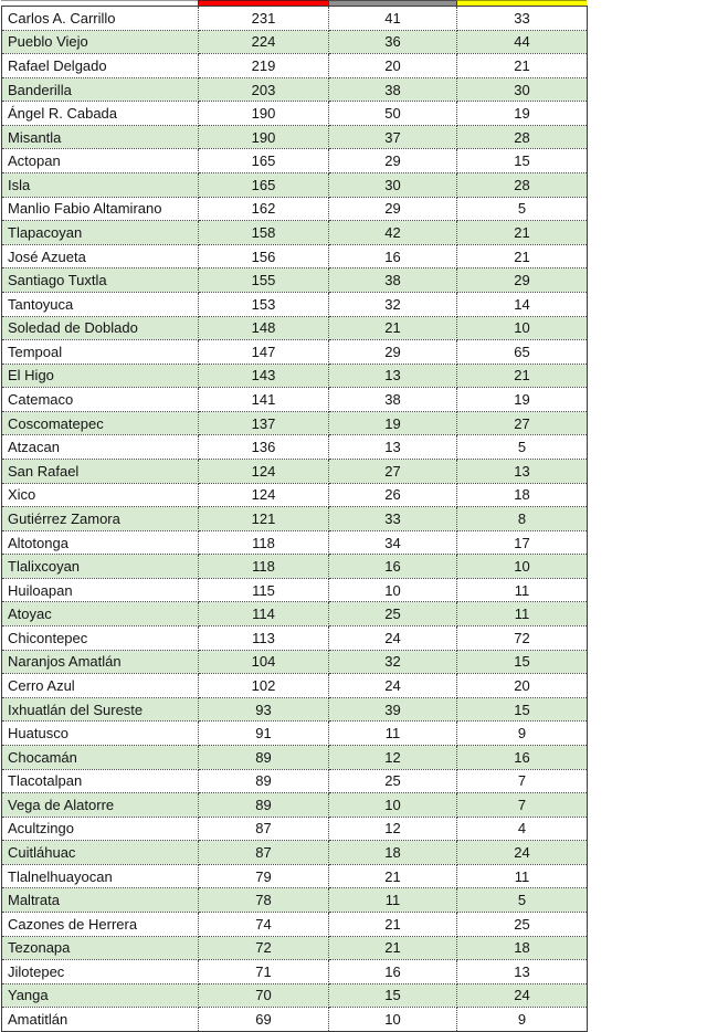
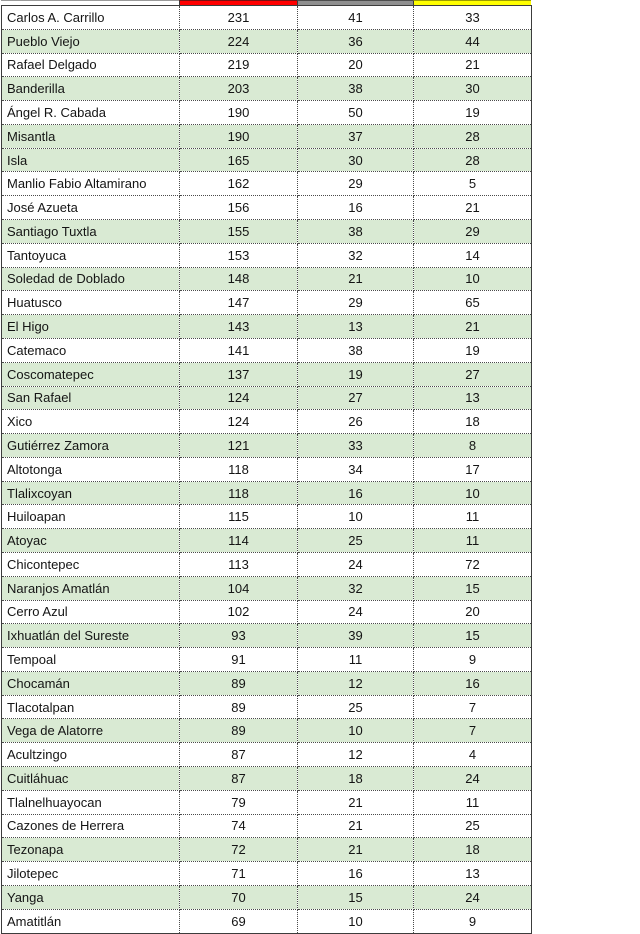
  Carlos A. Carrillo	231	41	33
  Pueblo Viejo	224	36	44
  Rafael Delgado	219	20	21
  Banderilla	203	38	30
  Ángel R. Cabada	190	50	19
  Misantla	190	37	28
- Actopan	165	29	15
  Isla	165	30	28
  Manlio Fabio Altamirano	162	29	5
- Tlapacoyan	158	42	21
  José Azueta	156	16	21
  Santiago Tuxtla	155	38	29
  Tantoyuca	153	32	14
  Soledad de Doblado	148	21	10
- Tempoal	147	29	65
+ Huatusco	147	29	65
  El Higo	143	13	21
  Catemaco	141	38	19
  Coscomatepec	137	19	27
- Atzacan	136	13	5
  San Rafael	124	27	13
  Xico	124	26	18
  Gutiérrez Zamora	121	33	8
  Altotonga	118	34	17
  Tlalixcoyan	118	16	10
  Huiloapan	115	10	11
  Atoyac	114	25	11
  Chicontepec	113	24	72
  Naranjos Amatlán	104	32	15
  Cerro Azul	102	24	20
  Ixhuatlán del Sureste	93	39	15
- Huatusco	91	11	9
+ Tempoal	91	11	9
  Chocamán	89	12	16
  Tlacotalpan	89	25	7
  Vega de Alatorre	89	10	7
  Acultzingo	87	12	4
  Cuitláhuac	87	18	24
  Tlalnelhuayocan	79	21	11
- Maltrata	78	11	5
  Cazones de Herrera	74	21	25
  Tezonapa	72	21	18
  Jilotepec	71	16	13
  Yanga	70	15	24
  Amatitlán	69	10	9
